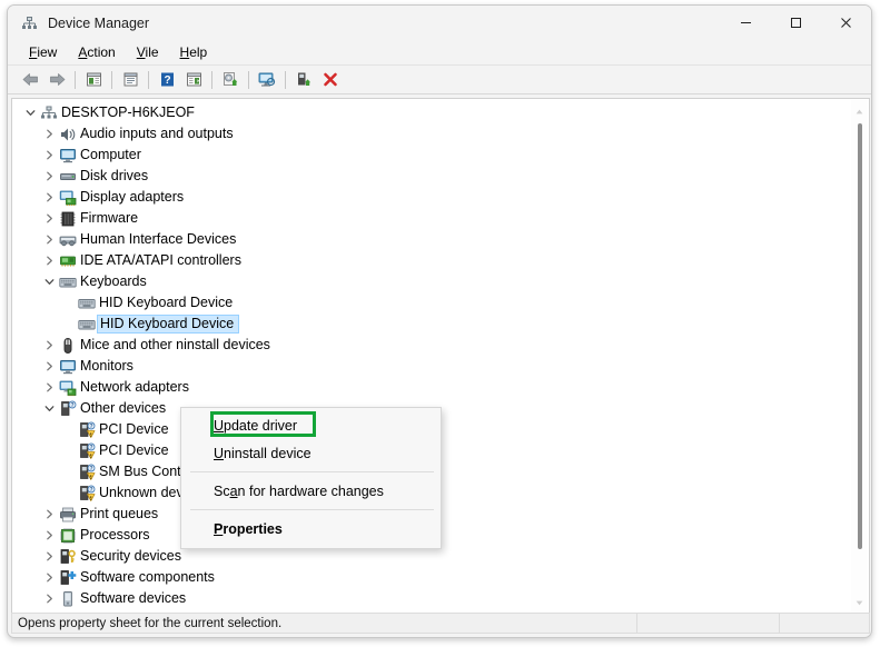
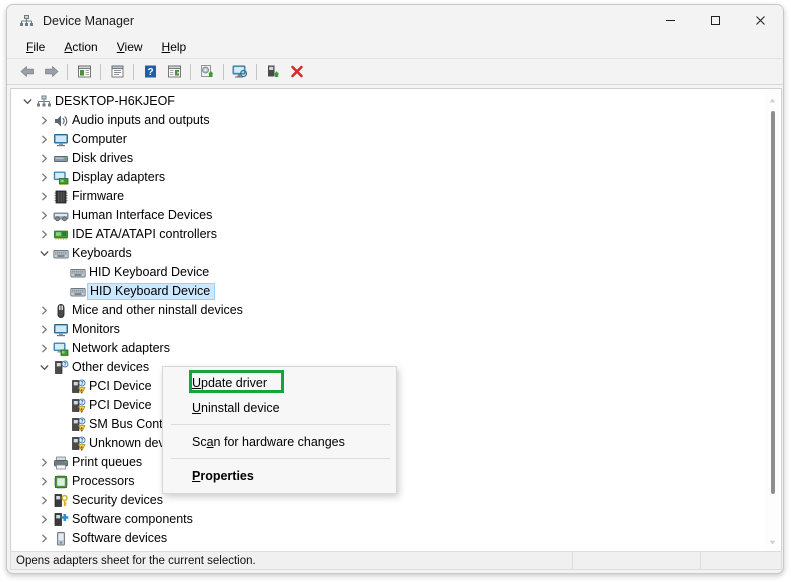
  Device Manager
- Fiew
+ File
  Action
- Vile
+ View
  Help
  ?
  DESKTOP-H6KJEOF
  Audio inputs and outputs
  Computer
  Disk drives
  Display adapters
  Firmware
  Human Interface Devices
  IDE ATA/ATAPI controllers
  Keyboards
  HID Keyboard Device
  HID Keyboard Device
  Mice and other ninstall devices
  Monitors
  Network adapters
  Other devices
  PCI Device
  PCI Device
  Print queues
  Processors
  Security devices
  Software components
  Software devices
  U
  pdate driver
  U
  ninstall device
  Sc
  a
  n for hardware changes
  P
  roperties
- Opens property sheet for the current selection.
+ Opens adapters sheet for the current selection.
